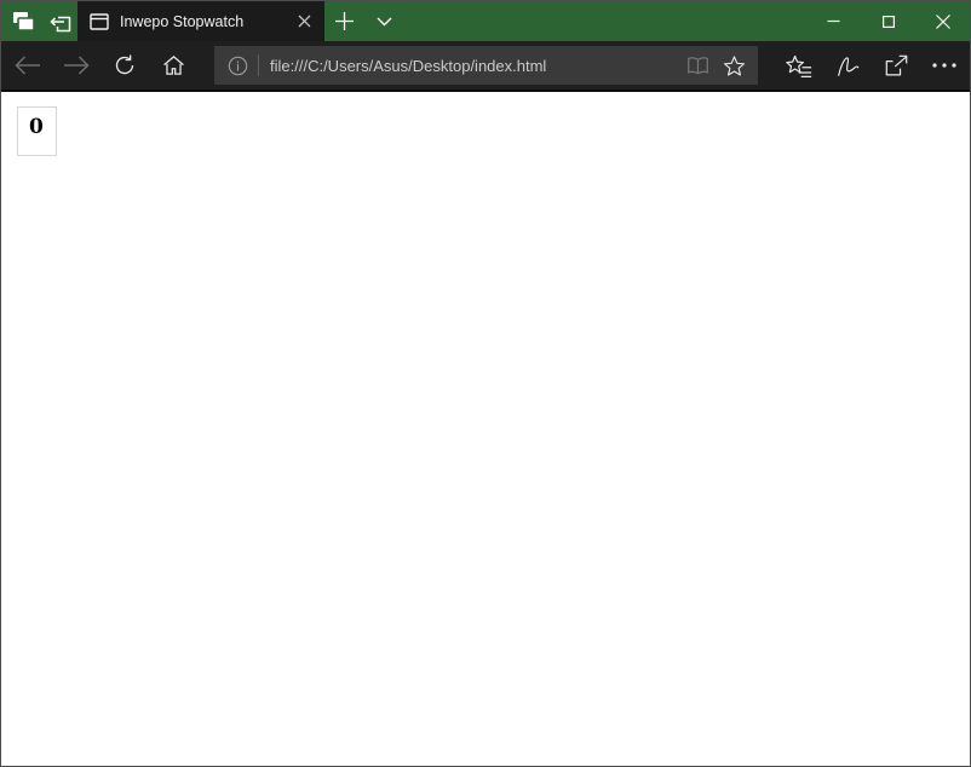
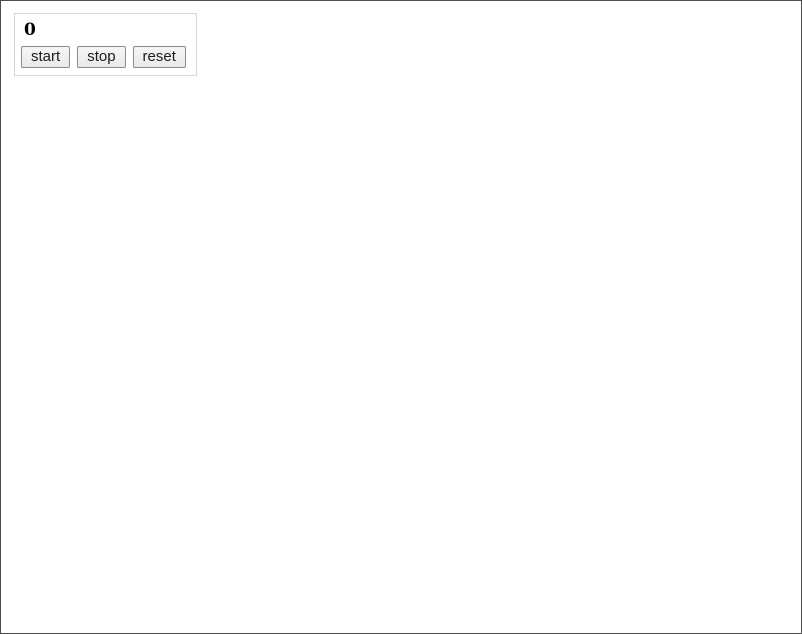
- Inwepo Stopwatch
- file:///C:/Users/Asus/Desktop/index.html
  0
+ start
+ stop
+ reset
